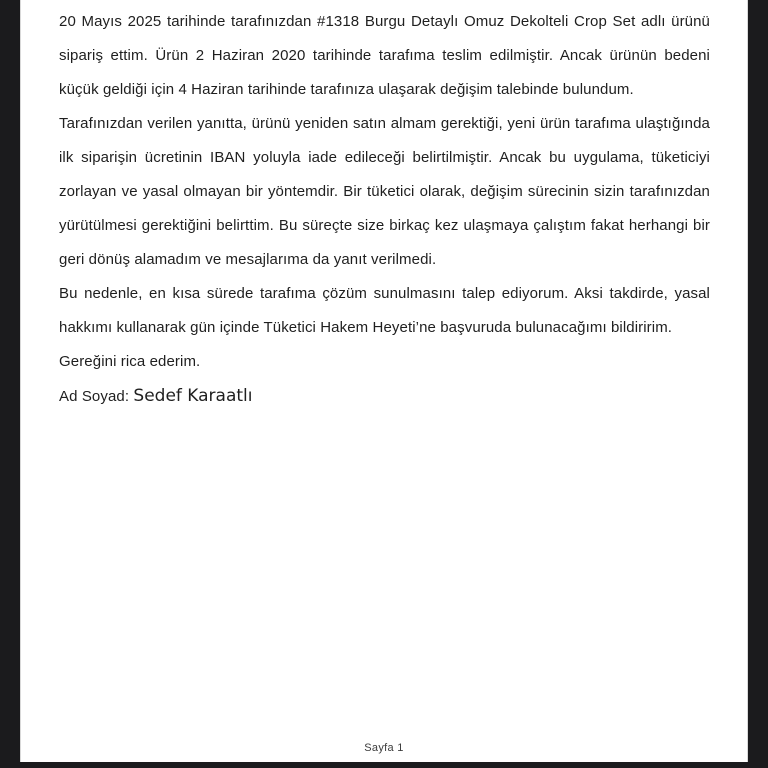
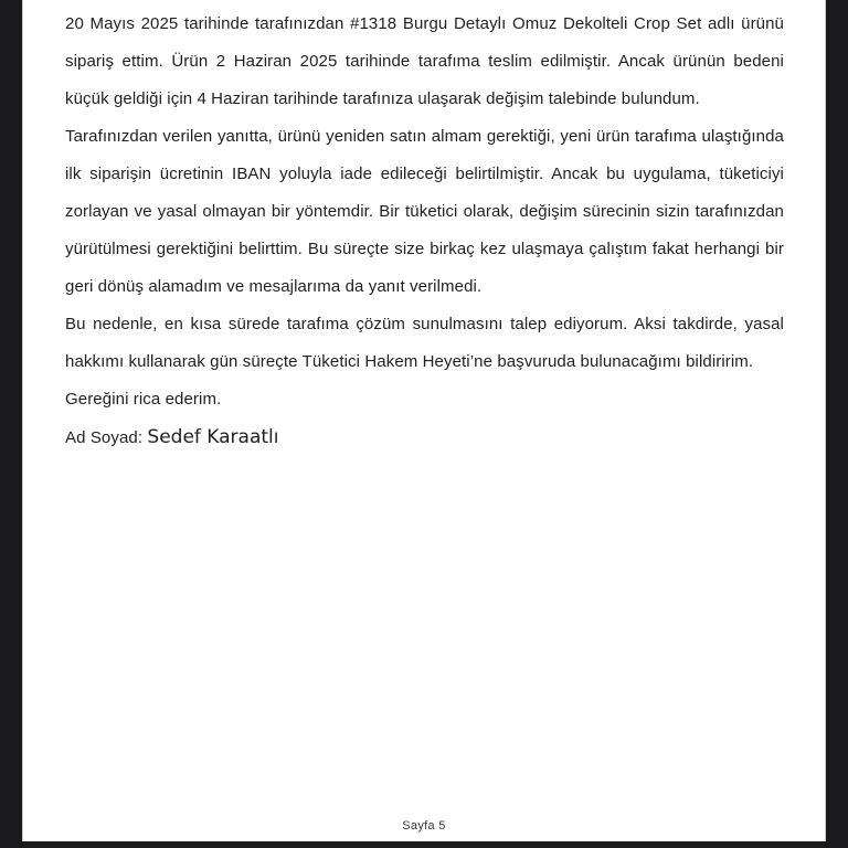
- 20 Mayıs 2025 tarihinde tarafınızdan #1318 Burgu Detaylı Omuz Dekolteli Crop Set adlı ürünü sipariş ettim. Ürün 2 Haziran 2020 tarihinde tarafıma teslim edilmiştir. Ancak ürünün bedeni küçük geldiği için 4 Haziran tarihinde tarafınıza ulaşarak değişim talebinde bulundum.
+ 20 Mayıs 2025 tarihinde tarafınızdan #1318 Burgu Detaylı Omuz Dekolteli Crop Set adlı ürünü sipariş ettim. Ürün 2 Haziran 2025 tarihinde tarafıma teslim edilmiştir. Ancak ürünün bedeni küçük geldiği için 4 Haziran tarihinde tarafınıza ulaşarak değişim talebinde bulundum.
  Tarafınızdan verilen yanıtta, ürünü yeniden satın almam gerektiği, yeni ürün tarafıma ulaştığında ilk siparişin ücretinin IBAN yoluyla iade edileceği belirtilmiştir. Ancak bu uygulama, tüketiciyi zorlayan ve yasal olmayan bir yöntemdir. Bir tüketici olarak, değişim sürecinin sizin tarafınızdan yürütülmesi gerektiğini belirttim. Bu süreçte size birkaç kez ulaşmaya çalıştım fakat herhangi bir geri dönüş alamadım ve mesajlarıma da yanıt verilmedi.
- Bu nedenle, en kısa sürede tarafıma çözüm sunulmasını talep ediyorum. Aksi takdirde, yasal hakkımı kullanarak gün içinde Tüketici Hakem Heyeti’ne başvuruda bulunacağımı bildiririm.
+ Bu nedenle, en kısa sürede tarafıma çözüm sunulmasını talep ediyorum. Aksi takdirde, yasal hakkımı kullanarak gün süreçte Tüketici Hakem Heyeti’ne başvuruda bulunacağımı bildiririm.
  Gereğini rica ederim.
  Ad Soyad: Sedef Karaatlı
- Sayfa 1
+ Sayfa 5
